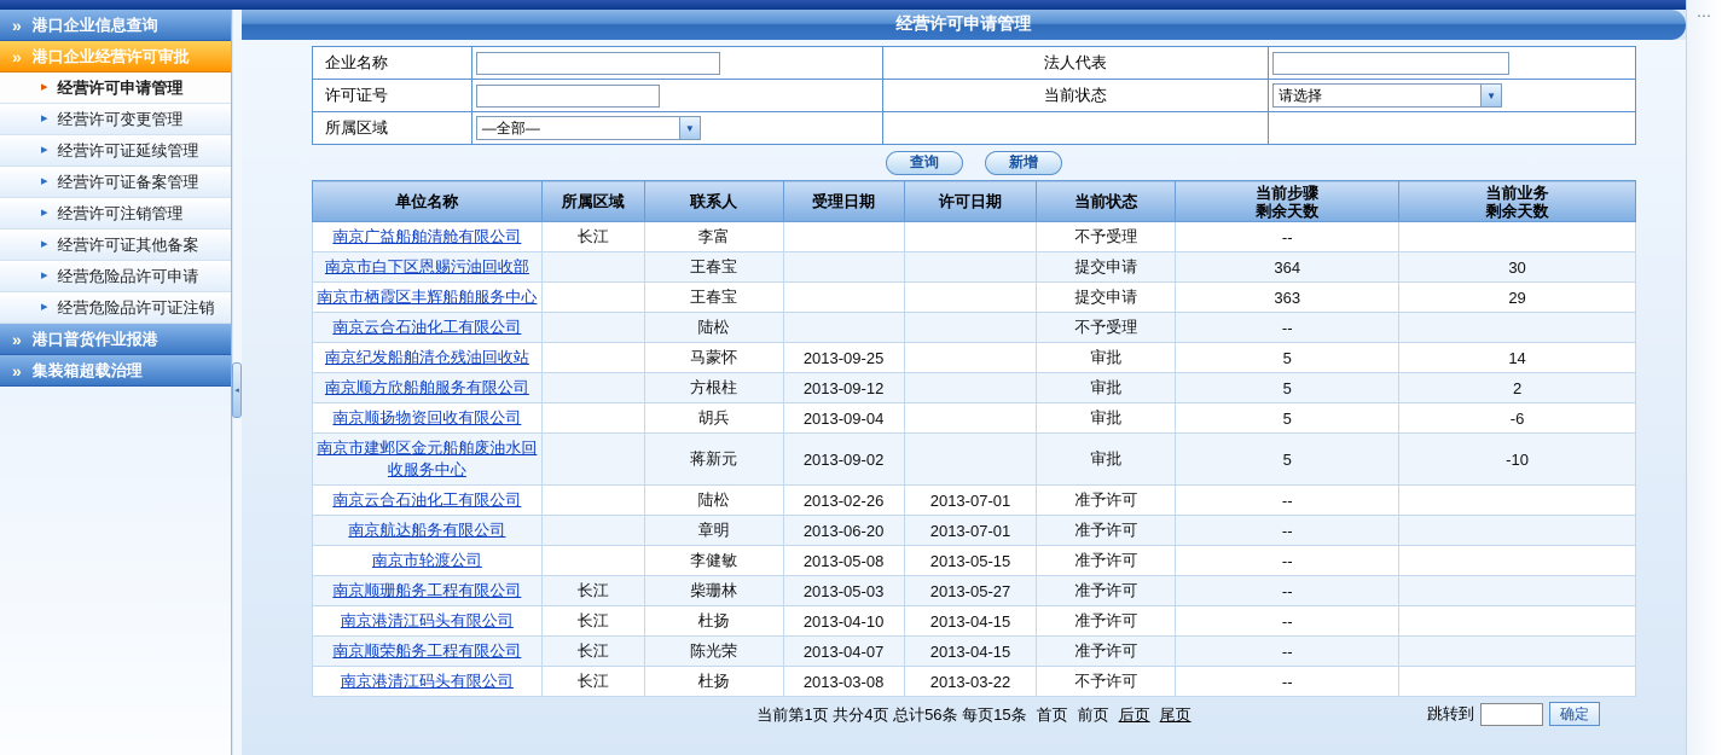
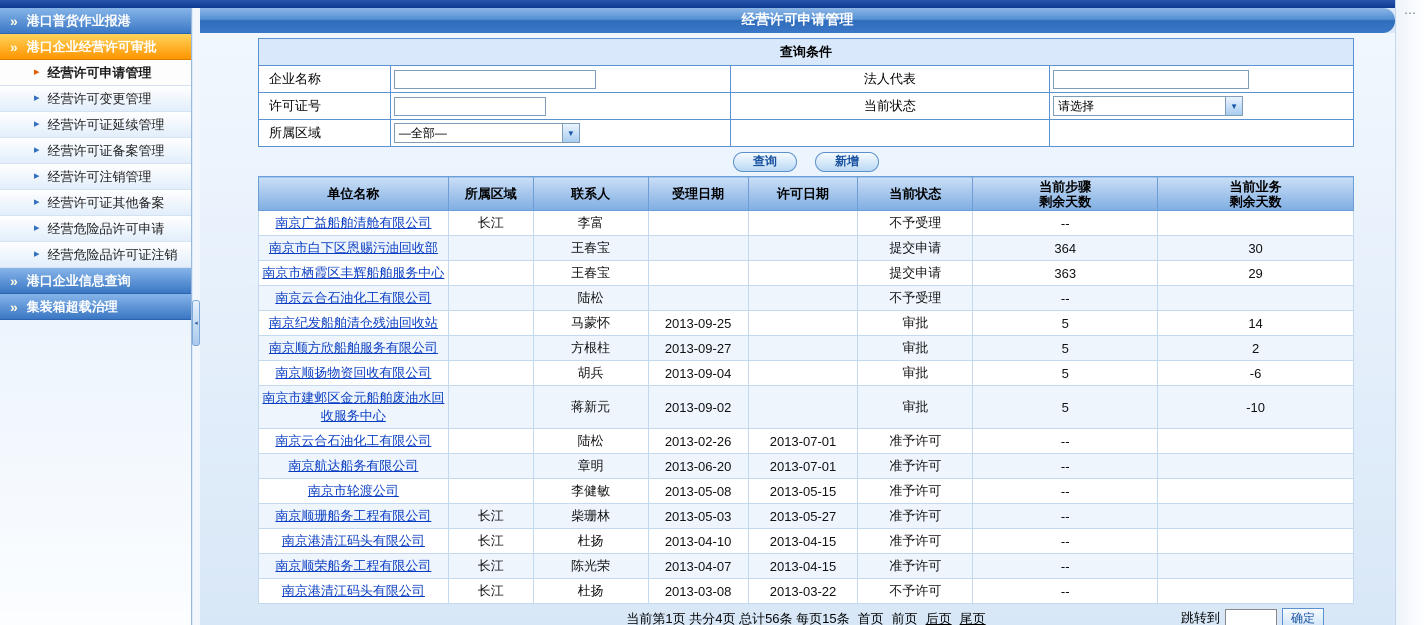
  »
- 港口企业信息查询
+ 港口普货作业报港
  »
  港口企业经营许可审批
  ▸
  经营许可申请管理
  ▸
  经营许可变更管理
  ▸
  经营许可证延续管理
  ▸
  经营许可证备案管理
  ▸
  经营许可注销管理
  ▸
  经营许可证其他备案
  ▸
  经营危险品许可申请
  ▸
  经营危险品许可证注销
  »
- 港口普货作业报港
+ 港口企业信息查询
  »
  集装箱超载治理
  经营许可申请管理
+ 查询条件
  企业名称		法人代表
  许可证号		当前状态	请选择 ▼
  所属区域	—全部— ▼
  查询
  新增
  单位名称	所属区域	联系人	受理日期	许可日期	当前状态	当前步骤 剩余天数	当前业务 剩余天数
  南京广益船舶清舱有限公司	长江	李富			不予受理	--
  南京市白下区恩赐污油回收部		王春宝			提交申请	364	30
  南京市栖霞区丰辉船舶服务中心		王春宝			提交申请	363	29
  南京云合石油化工有限公司		陆松			不予受理	--
  南京纪发船舶清仓残油回收站		马蒙怀	2013-09-25		审批	5	14
- 南京顺方欣船舶服务有限公司		方根柱	2013-09-12		审批	5	2
+ 南京顺方欣船舶服务有限公司		方根柱	2013-09-27		审批	5	2
  南京顺扬物资回收有限公司		胡兵	2013-09-04		审批	5	-6
  南京市建邺区金元船舶废油水回收服务中心		蒋新元	2013-09-02		审批	5	-10
  南京云合石油化工有限公司		陆松	2013-02-26	2013-07-01	准予许可	--
  南京航达船务有限公司		章明	2013-06-20	2013-07-01	准予许可	--
  南京市轮渡公司		李健敏	2013-05-08	2013-05-15	准予许可	--
  南京顺珊船务工程有限公司	长江	柴珊林	2013-05-03	2013-05-27	准予许可	--
  南京港清江码头有限公司	长江	杜扬	2013-04-10	2013-04-15	准予许可	--
  南京顺荣船务工程有限公司	长江	陈光荣	2013-04-07	2013-04-15	准予许可	--
  南京港清江码头有限公司	长江	杜扬	2013-03-08	2013-03-22	不予许可	--
  当前第1页 共分4页 总计56条 每页15条
  首页
  前页
  后页
  尾页
  跳转到
  确定
  ⋯
